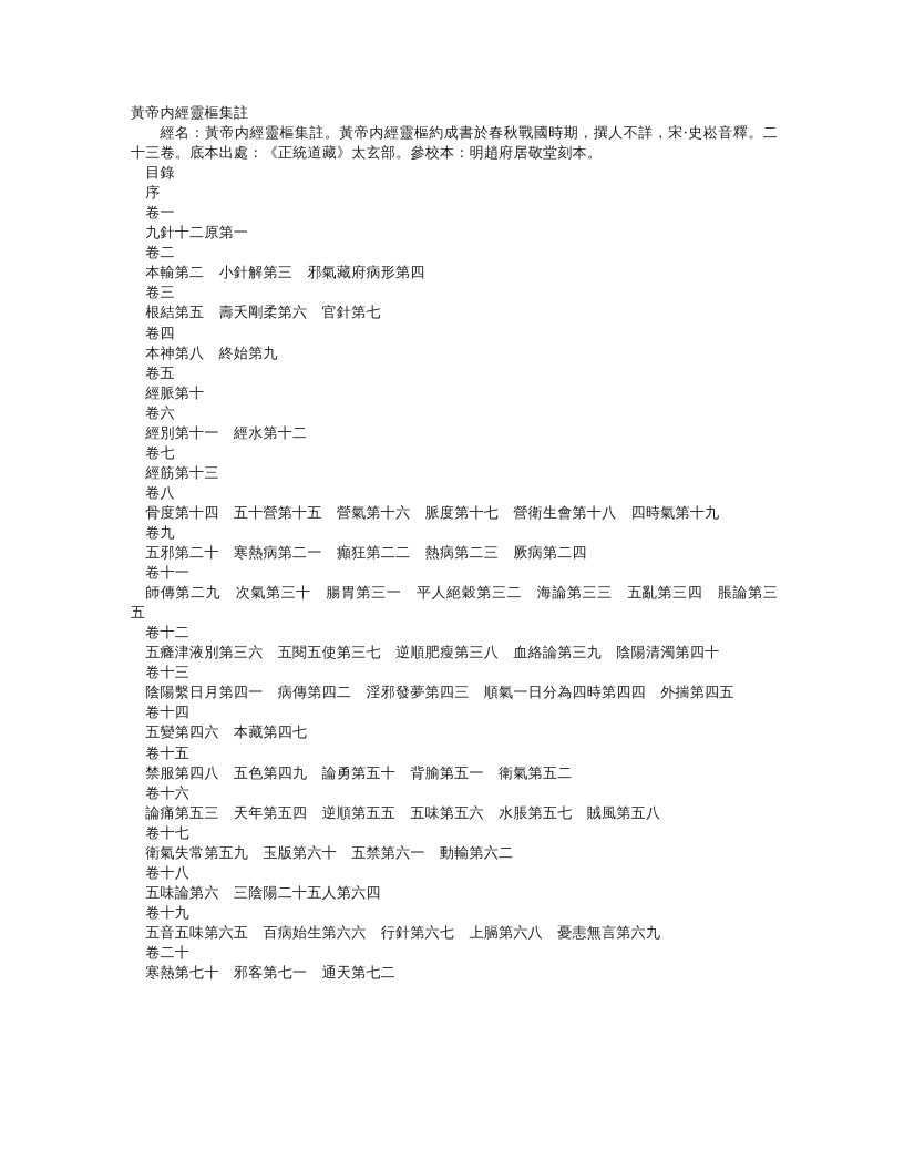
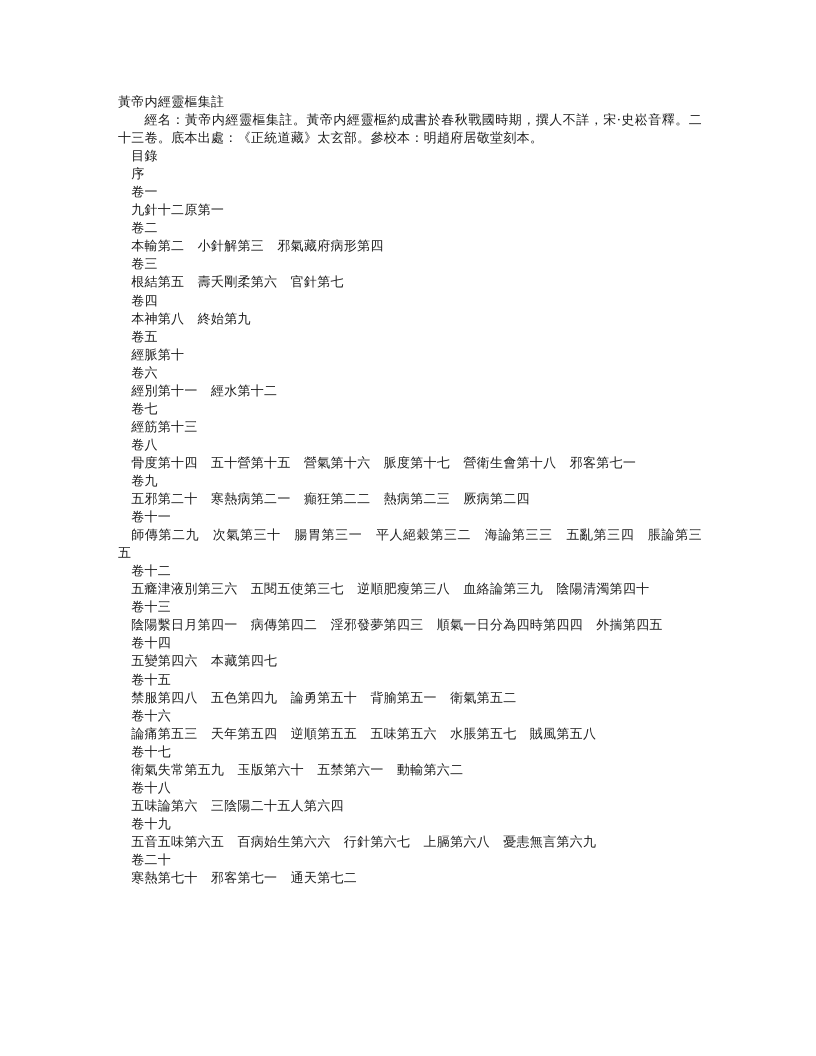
  黃帝内經靈樞集註
  經名：黃帝内經靈樞集註。黃帝内經靈樞約成書於春秋戰國時期，撰人不詳，宋·史崧音釋。二十三卷。底本出處：《正統道藏》太玄部。參校本：明趙府居敬堂刻本。
  目錄
  序
  卷一
  九針十二原第一
  卷二
  本輸第二 小針解第三 邪氣藏府病形第四
  卷三
  根結第五 壽夭剛柔第六 官針第七
  卷四
  本神第八 終始第九
  卷五
  經脈第十
  卷六
  經別第十一 經水第十二
  卷七
  經筋第十三
  卷八
- 骨度第十四 五十營第十五 營氣第十六 脈度第十七 營衛生會第十八 四時氣第十九
+ 骨度第十四 五十營第十五 營氣第十六 脈度第十七 營衛生會第十八 邪客第七一
  卷九
  五邪第二十 寒熱病第二一 癲狂第二二 熱病第二三 厥病第二四
  卷十一
  師傳第二九 次氣第三十 腸胃第三一 平人絕穀第三二 海論第三三 五亂第三四 脹論第三五
  卷十二
  五癃津液別第三六 五閱五使第三七 逆順肥瘦第三八 血絡論第三九 陰陽清濁第四十
  卷十三
  陰陽繫日月第四一 病傳第四二 淫邪發夢第四三 順氣一日分為四時第四四 外揣第四五
  卷十四
  五變第四六 本藏第四七
  卷十五
  禁服第四八 五色第四九 論勇第五十 背腧第五一 衛氣第五二
  卷十六
  論痛第五三 天年第五四 逆順第五五 五味第五六 水脹第五七 賊風第五八
  卷十七
  衛氣失常第五九 玉版第六十 五禁第六一 動輸第六二
  卷十八
  五味論第六 三陰陽二十五人第六四
  卷十九
  五音五味第六五 百病始生第六六 行針第六七 上膈第六八 憂恚無言第六九
  卷二十
  寒熱第七十 邪客第七一 通天第七二
